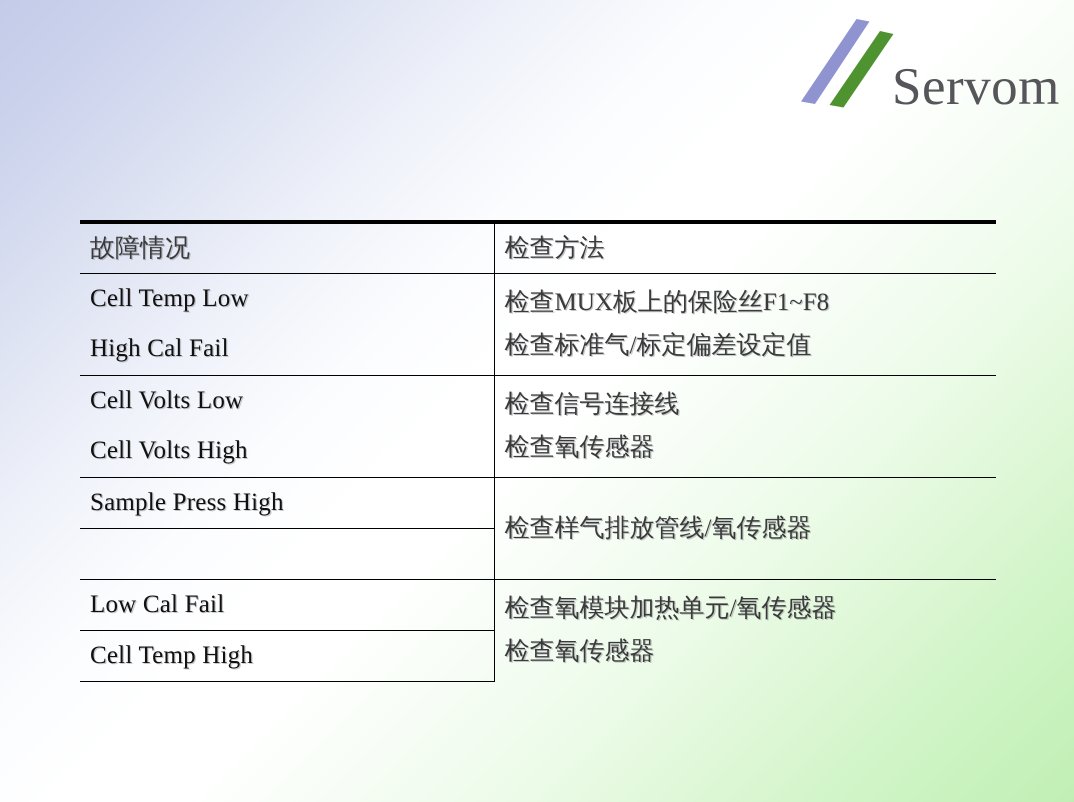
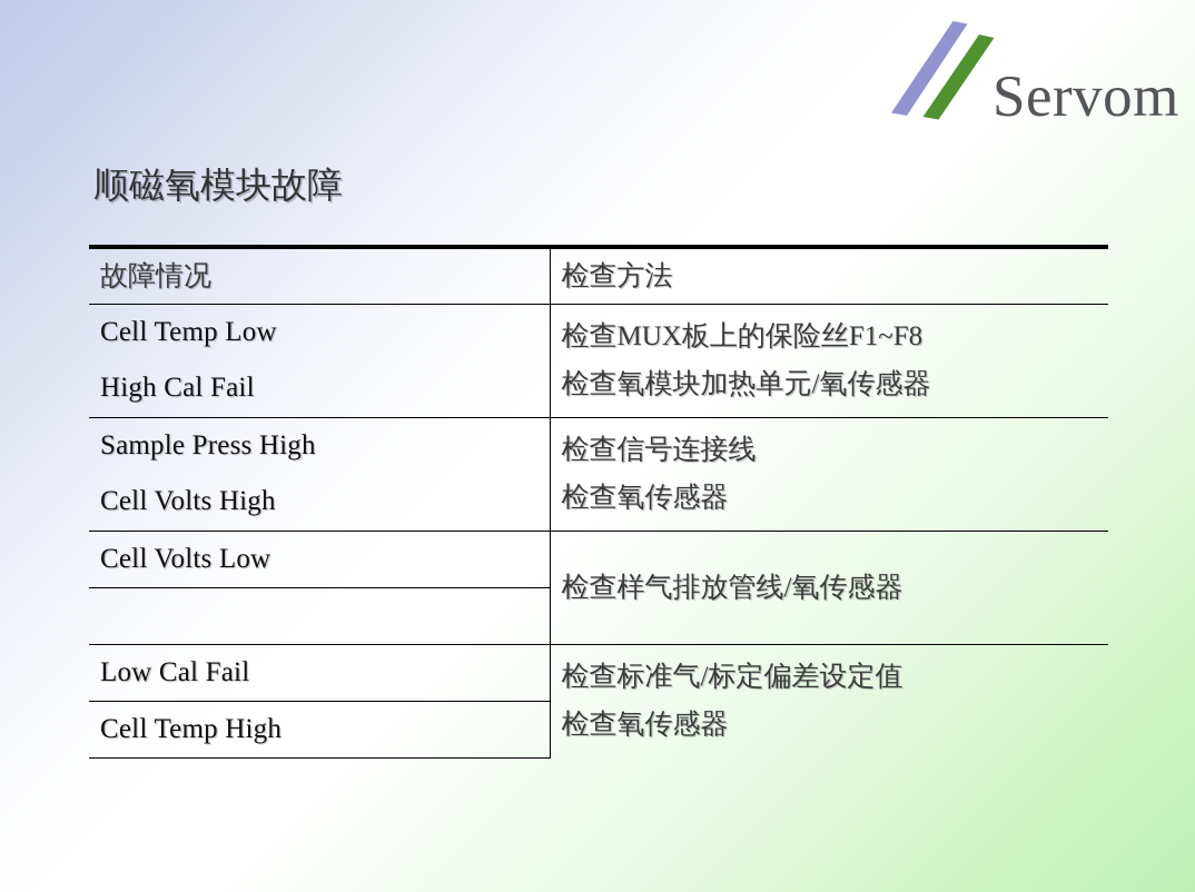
  Servom
+ 顺磁氧模块故障
  故障情况	检查方法
- Cell Temp Low	检查MUX板上的保险丝F1~F8 检查标准气/标定偏差设定值
+ Cell Temp Low	检查MUX板上的保险丝F1~F8 检查氧模块加热单元/氧传感器
  High Cal Fail
- Cell Volts Low	检查信号连接线 检查氧传感器
+ Sample Press High	检查信号连接线 检查氧传感器
  Cell Volts High
- Sample Press High	检查样气排放管线/氧传感器
+ Cell Volts Low	检查样气排放管线/氧传感器
- Low Cal Fail	检查氧模块加热单元/氧传感器 检查氧传感器
+ Low Cal Fail	检查标准气/标定偏差设定值 检查氧传感器
  Cell Temp High
